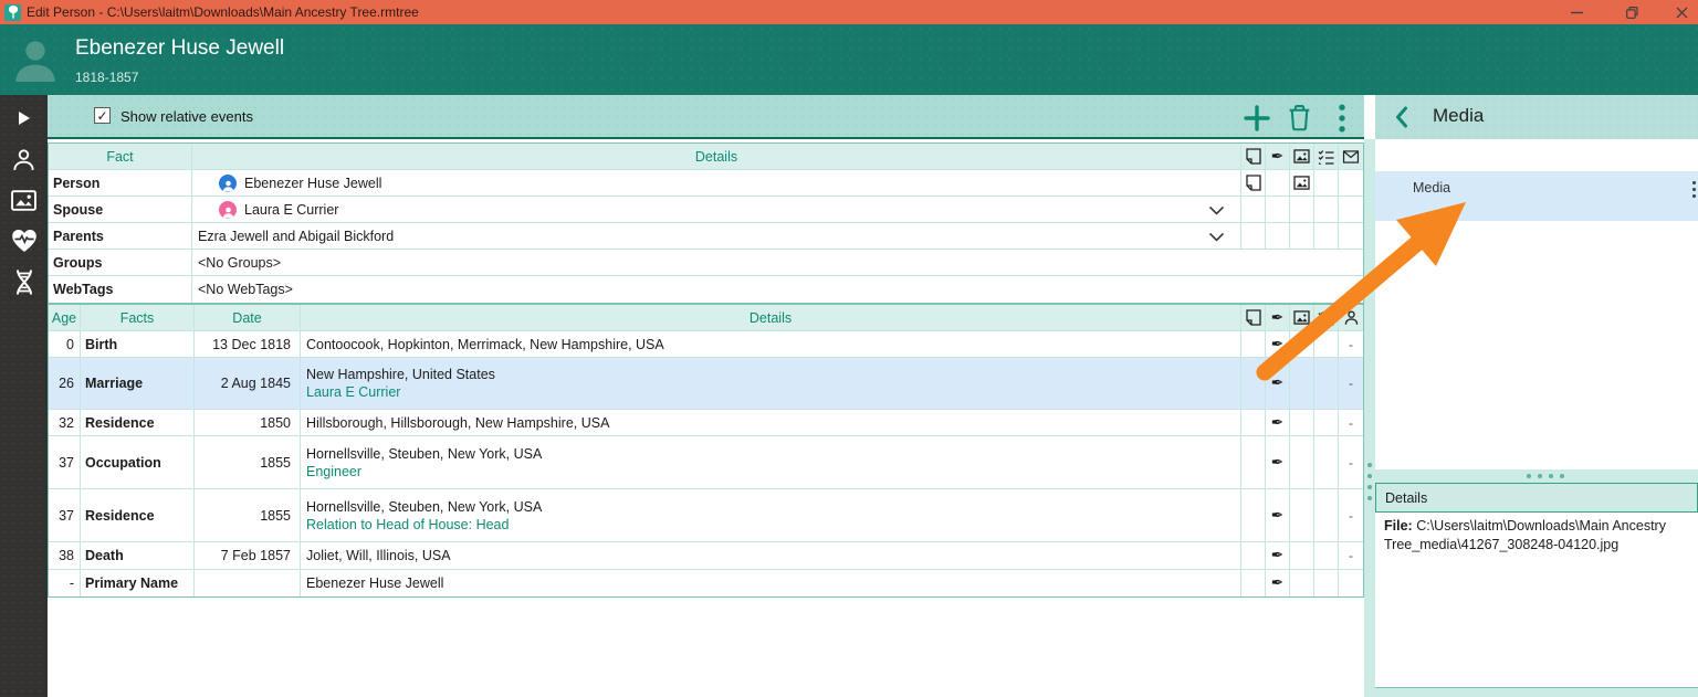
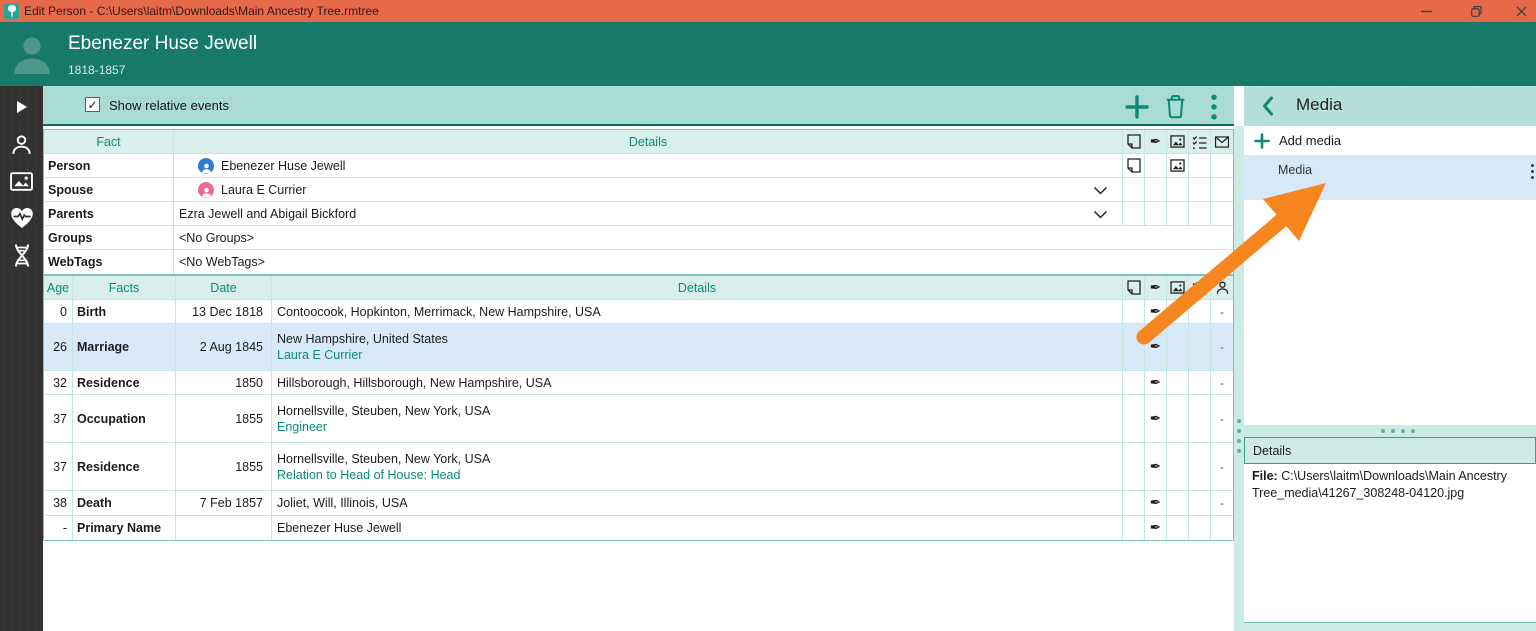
  Edit Person - C:\Users\laitm\Downloads\Main Ancestry Tree.rmtree
  Ebenezer Huse Jewell
  1818-1857
  ✓
  Show relative events
  Media
  Fact
  Details
  ✒
  Person
  Ebenezer Huse Jewell
  Spouse
  Laura E Currier
  Parents
  Ezra Jewell and Abigail Bickford
  Groups
  <No Groups>
  WebTags
  <No WebTags>
  Age
  Facts
  Date
  Details
  ✒
  0
  Birth
  13 Dec 1818
  Contoocook, Hopkinton, Merrimack, New Hampshire, USA
  ✒
  -
  26
  Marriage
  2 Aug 1845
  New Hampshire, United States
  Laura E Currier
  ✒
  -
  32
  Residence
  1850
  Hillsborough, Hillsborough, New Hampshire, USA
  ✒
  -
  37
  Occupation
  1855
  Hornellsville, Steuben, New York, USA
  Engineer
  ✒
  -
  37
  Residence
  1855
  Hornellsville, Steuben, New York, USA
  Relation to Head of House: Head
  ✒
  -
  38
  Death
  7 Feb 1857
  Joliet, Will, Illinois, USA
  ✒
  -
  -
  Primary Name
  Ebenezer Huse Jewell
  ✒
+ Add media
  Media
  Details
  File: C:\Users\laitm\Downloads\Main Ancestry Tree_media\41267_308248-04120.jpg
